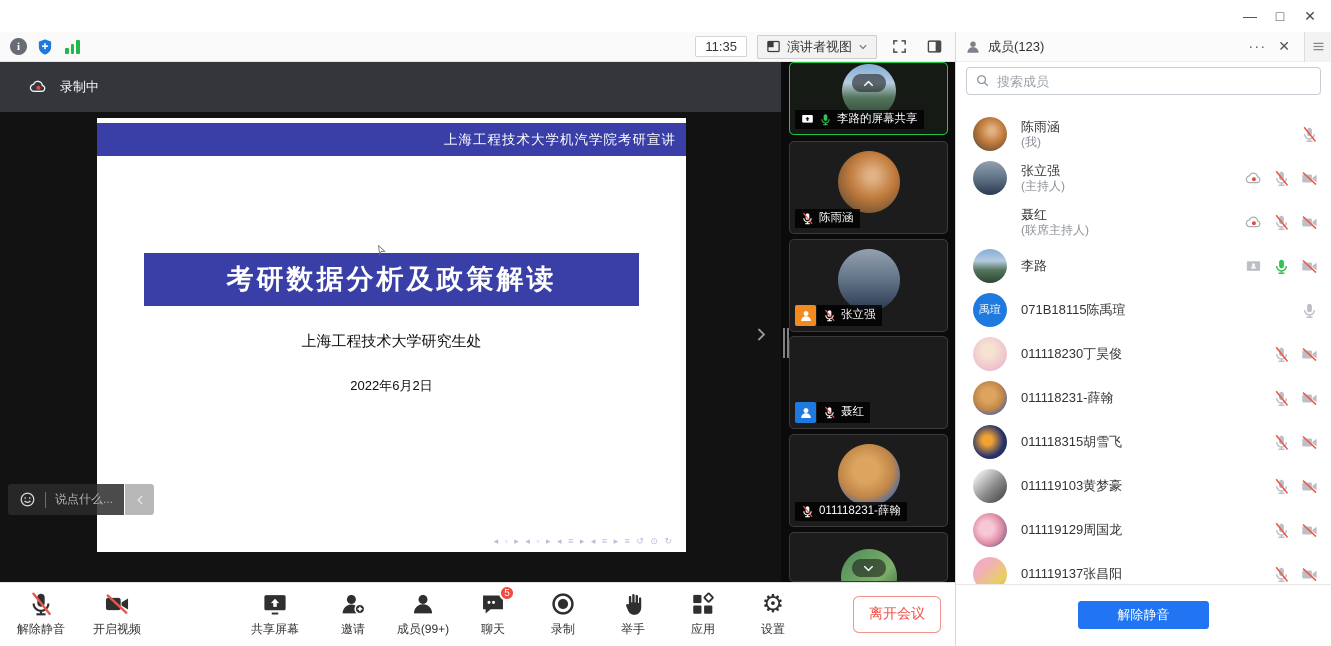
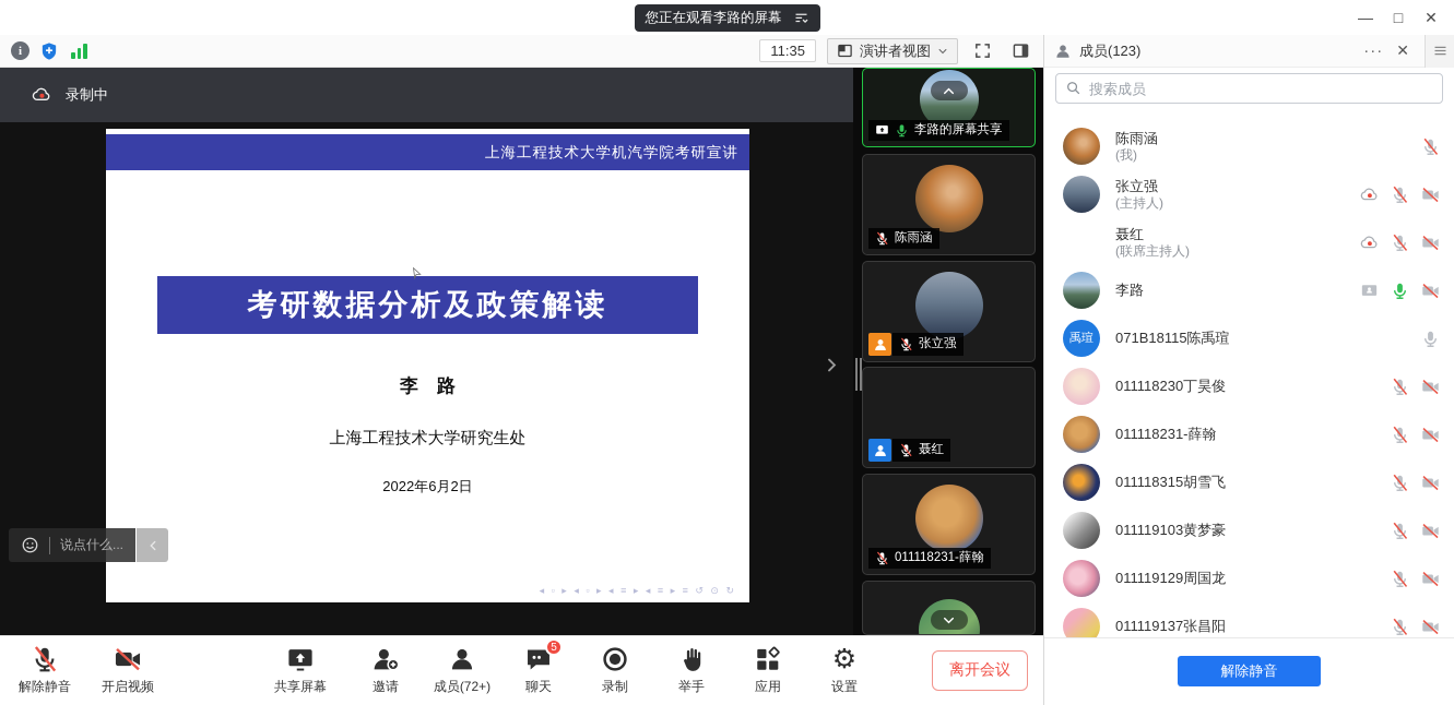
+ 您正在观看李路的屏幕
  —
  □
  ✕
  i
  11:35
  演讲者视图
  录制中
  上海工程技术大学机汽学院考研宣讲
  考研数据分析及政策解读
+ 李 路
  上海工程技术大学研究生处
  2022年6月2日
  ◂ ▫ ▸ ◂ ▫ ▸ ◂ ≡ ▸ ◂ ≡ ▸ ≡ ↺ ⊙ ↻
  说点什么...
  李路的屏幕共享
  陈雨涵
  张立强
  聂红
  011118231-薛翰
  成员(123)
  ···
  ✕
  搜索成员
  陈雨涵
  (我)
  张立强
  (主持人)
  聂红
  (联席主持人)
  李路
  禹瑄
  071B18115陈禹瑄
  011118230丁昊俊
  011118231-薛翰
  011118315胡雪飞
  011119103黄梦豪
  011119129周国龙
  011119137张昌阳
  解除静音
  解除静音
  开启视频
  共享屏幕
  邀请
- 成员(99+)
+ 成员(72+)
  5
  聊天
  录制
  举手
  应用
  ⚙
  设置
  离开会议
